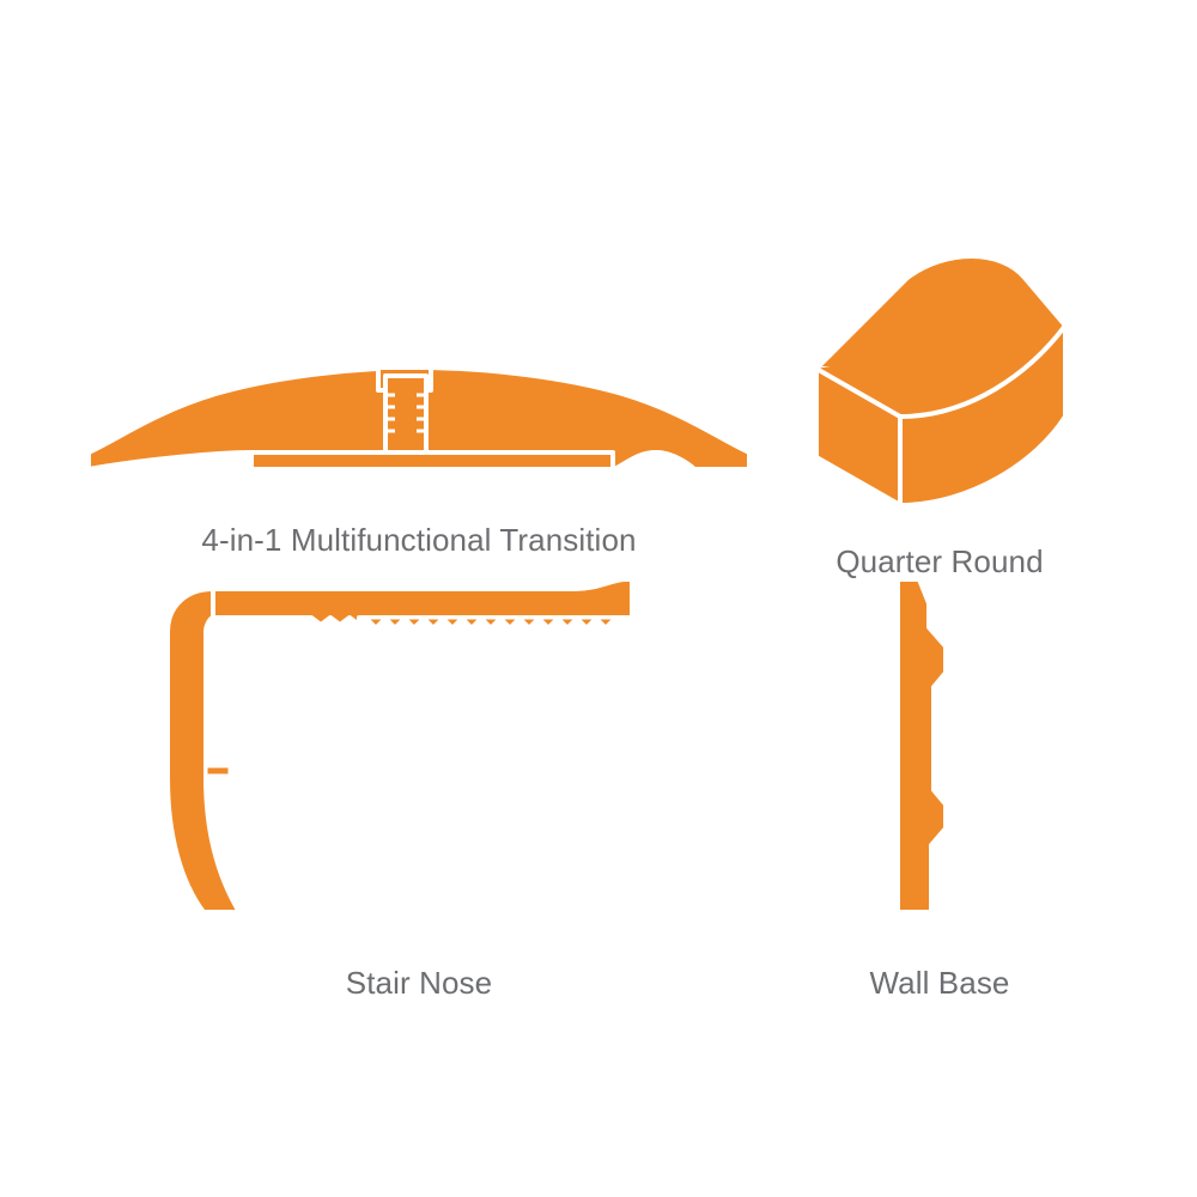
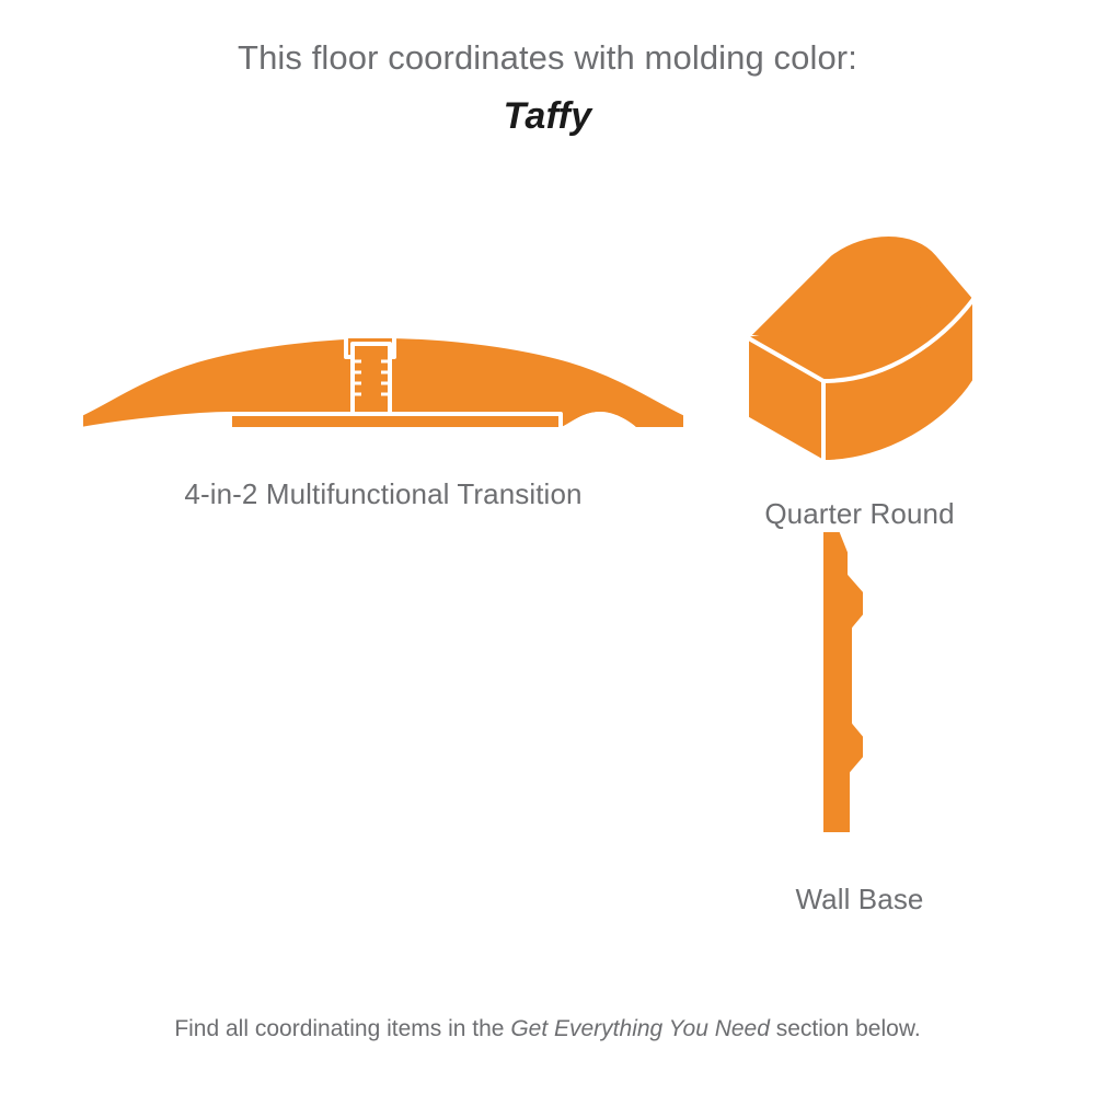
+ This floor coordinates with molding color:
+ Taffy
- 4-in-1 Multifunctional Transition
+ 4-in-2 Multifunctional Transition
  Quarter Round
- Stair Nose
  Wall Base
+ Find all coordinating items in the Get Everything You Need section below.
